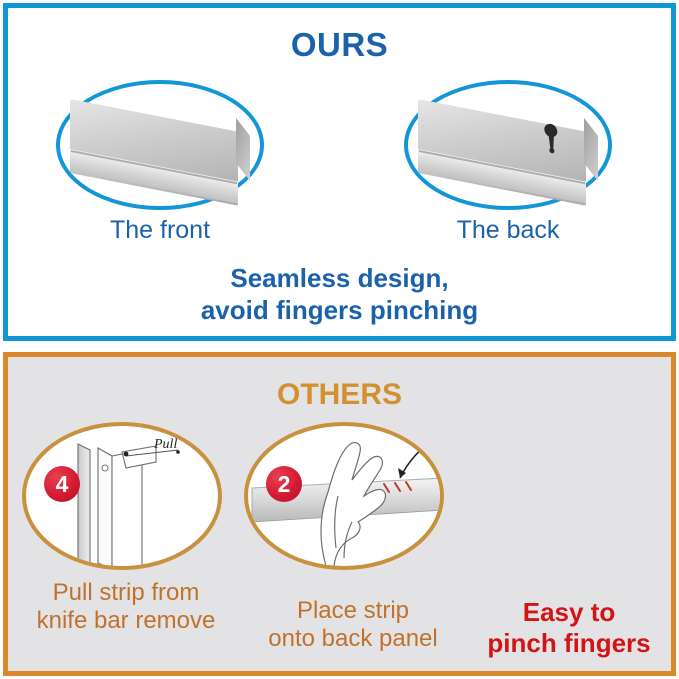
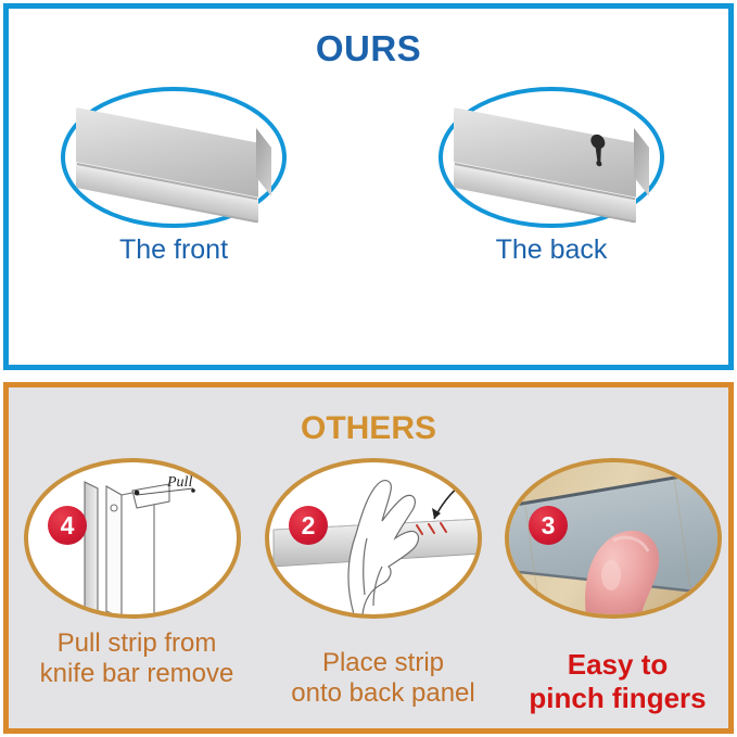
  OURS
  The front
  The back
- Seamless design,
- avoid fingers pinching
  OTHERS
  Pull
  4
  2
+ 3
  Pull strip from
  knife bar remove
  Place strip
  onto back panel
  Easy to
  pinch fingers
